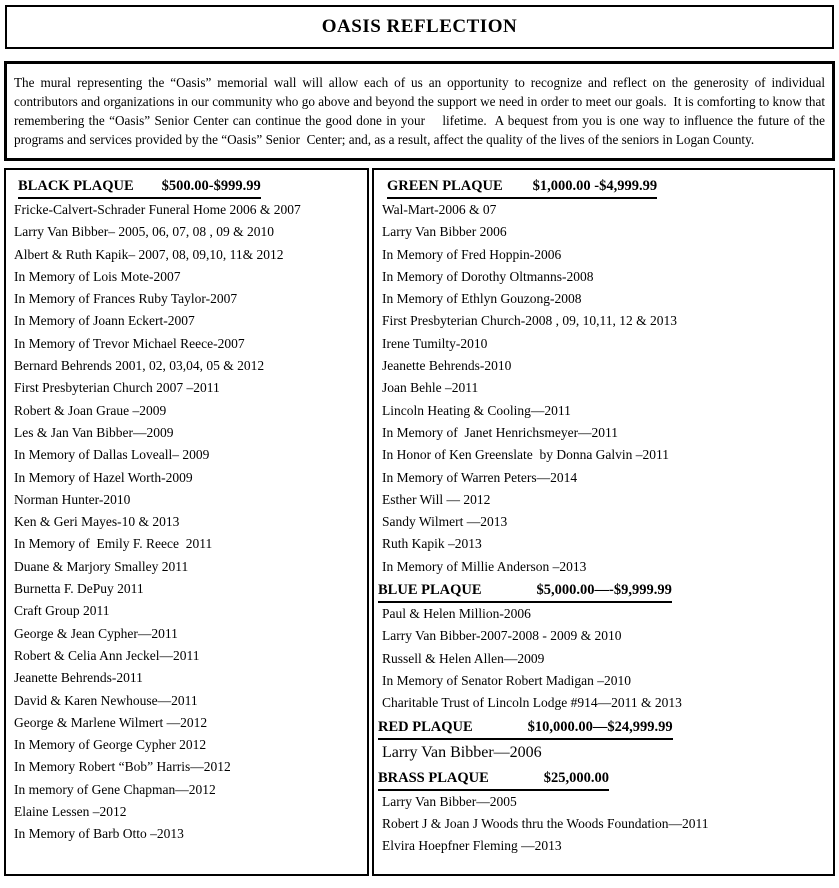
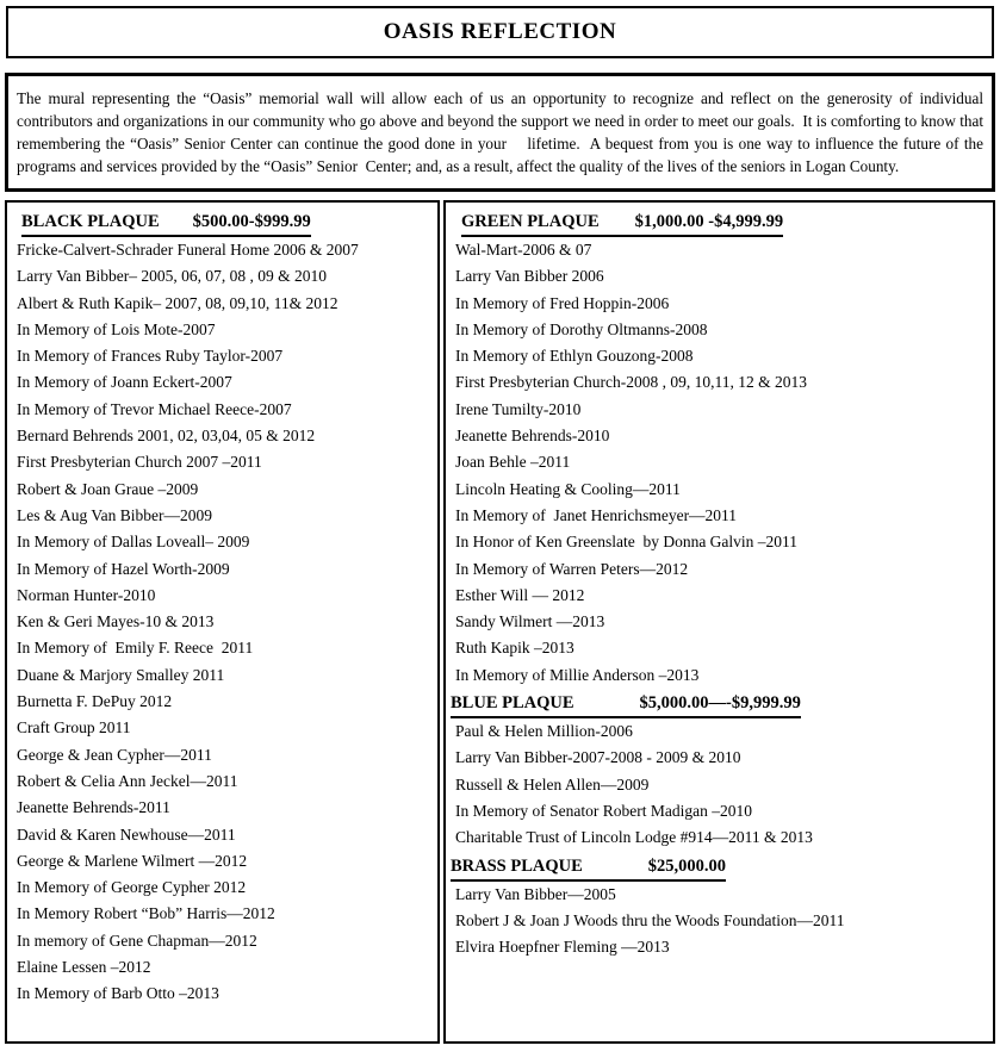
  OASIS REFLECTION
  The mural representing the “Oasis” memorial wall will allow each of us an opportunity to recognize and reflect on the generosity of individual contributors and organizations in our community who go above and beyond the support we need in order to meet our goals. It is comforting to know that remembering the “Oasis” Senior Center can continue the good done in your lifetime. A bequest from you is one way to influence the future of the programs and services provided by the “Oasis” Senior Center; and, as a result, affect the quality of the lives of the seniors in Logan County.
  BLACK PLAQUE $500.00-$999.99
  Fricke-Calvert-Schrader Funeral Home 2006 & 2007
  Larry Van Bibber– 2005, 06, 07, 08 , 09 & 2010
  Albert & Ruth Kapik– 2007, 08, 09,10, 11& 2012
  In Memory of Lois Mote-2007
  In Memory of Frances Ruby Taylor-2007
  In Memory of Joann Eckert-2007
  In Memory of Trevor Michael Reece-2007
  Bernard Behrends 2001, 02, 03,04, 05 & 2012
  First Presbyterian Church 2007 –2011
  Robert & Joan Graue –2009
- Les & Jan Van Bibber—2009
+ Les & Aug Van Bibber—2009
  In Memory of Dallas Loveall– 2009
  In Memory of Hazel Worth-2009
  Norman Hunter-2010
  Ken & Geri Mayes-10 & 2013
  In Memory of Emily F. Reece 2011
  Duane & Marjory Smalley 2011
- Burnetta F. DePuy 2011
+ Burnetta F. DePuy 2012
  Craft Group 2011
  George & Jean Cypher—2011
  Robert & Celia Ann Jeckel—2011
  Jeanette Behrends-2011
  David & Karen Newhouse—2011
  George & Marlene Wilmert —2012
  In Memory of George Cypher 2012
  In Memory Robert “Bob” Harris—2012
  In memory of Gene Chapman—2012
  Elaine Lessen –2012
  In Memory of Barb Otto –2013
  GREEN PLAQUE $1,000.00 -$4,999.99
  Wal-Mart-2006 & 07
  Larry Van Bibber 2006
  In Memory of Fred Hoppin-2006
  In Memory of Dorothy Oltmanns-2008
  In Memory of Ethlyn Gouzong-2008
  First Presbyterian Church-2008 , 09, 10,11, 12 & 2013
  Irene Tumilty-2010
  Jeanette Behrends-2010
  Joan Behle –2011
  Lincoln Heating & Cooling—2011
  In Memory of Janet Henrichsmeyer—2011
  In Honor of Ken Greenslate by Donna Galvin –2011
- In Memory of Warren Peters—2014
+ In Memory of Warren Peters—2012
  Esther Will — 2012
  Sandy Wilmert —2013
  Ruth Kapik –2013
  In Memory of Millie Anderson –2013
  BLUE PLAQUE $5,000.00—-$9,999.99
  Paul & Helen Million-2006
  Larry Van Bibber-2007-2008 - 2009 & 2010
  Russell & Helen Allen—2009
  In Memory of Senator Robert Madigan –2010
  Charitable Trust of Lincoln Lodge #914—2011 & 2013
- RED PLAQUE $10,000.00—$24,999.99
- Larry Van Bibber—2006
  BRASS PLAQUE $25,000.00
  Larry Van Bibber—2005
  Robert J & Joan J Woods thru the Woods Foundation—2011
  Elvira Hoepfner Fleming —2013
